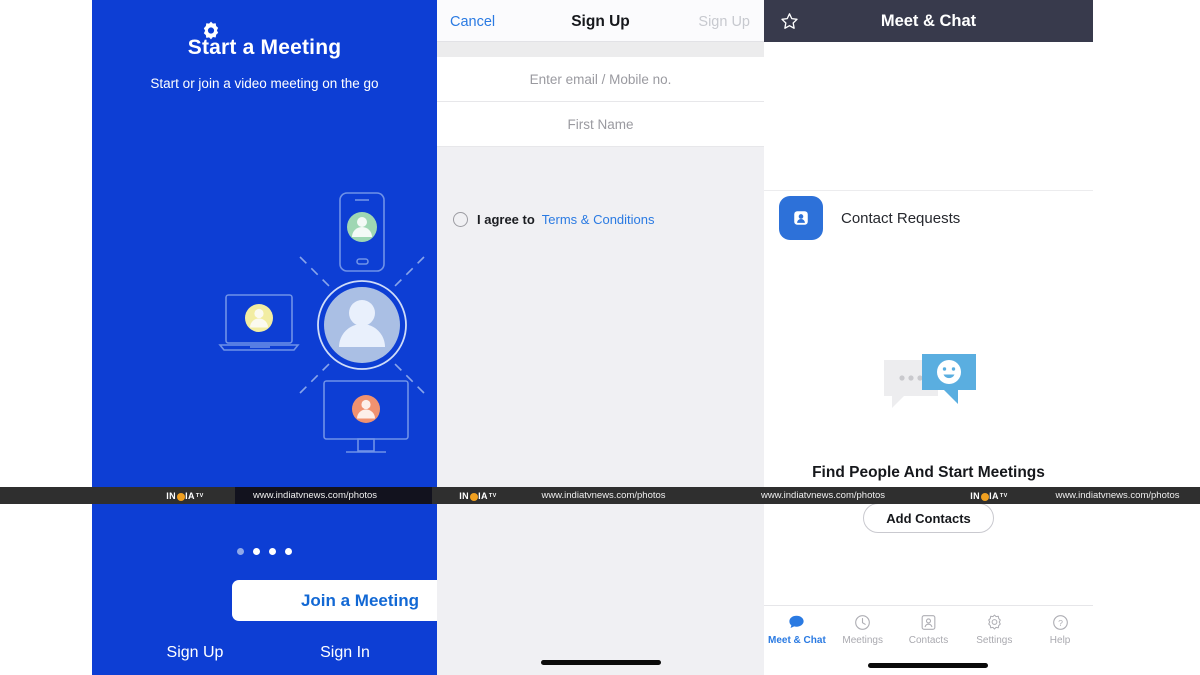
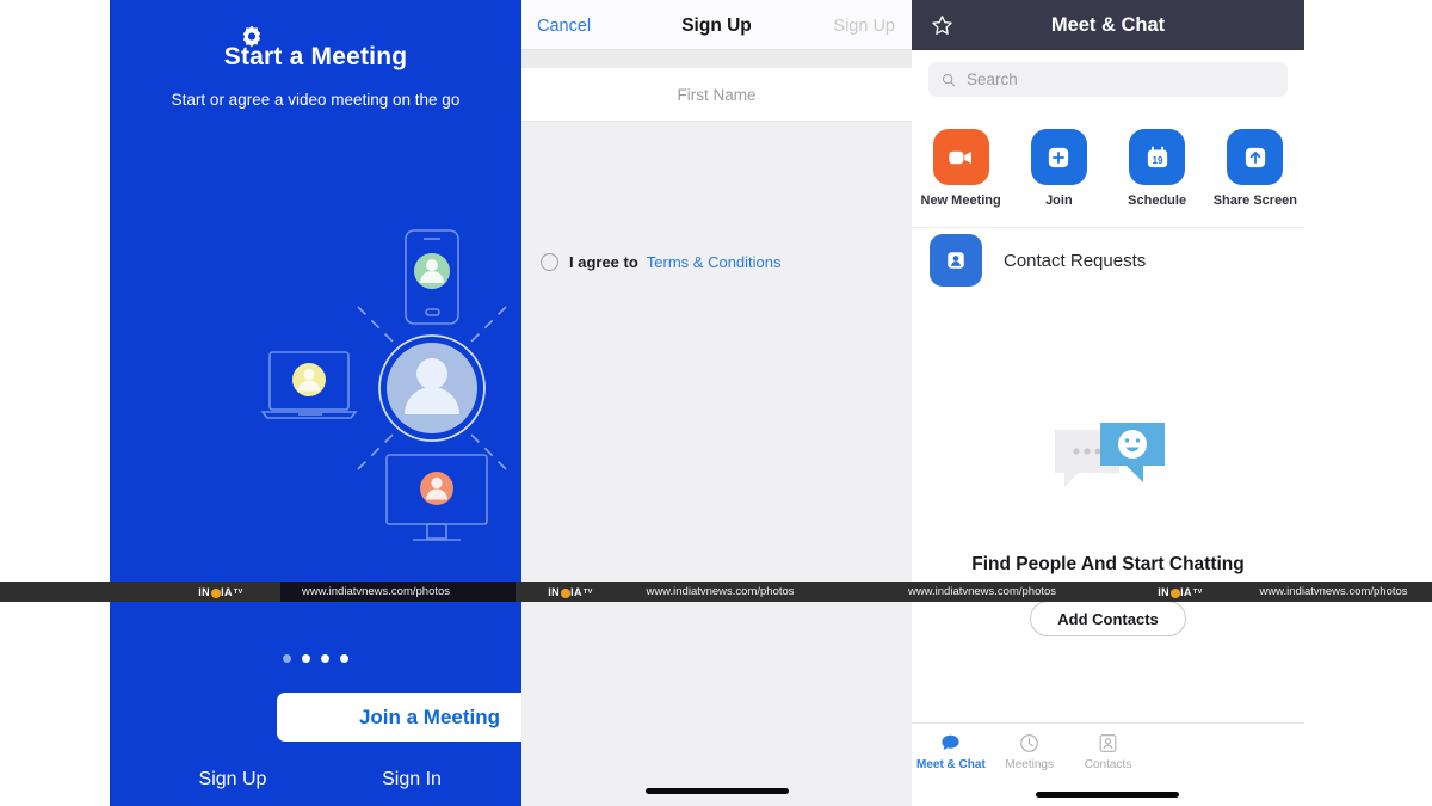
  Start a Meeting
- Start or join a video meeting on the go
+ Start or agree a video meeting on the go
  Join a Meeting
  Sign Up
  Sign In
  Cancel
  Sign Up
  Sign Up
- Enter email / Mobile no.
  First Name
  I agree to
  Terms & Conditions
  Meet & Chat
+ Search
+ New Meeting
+ Join
+ 19
+ Schedule
+ Share Screen
  Contact Requests
- Find People And Start Meetings
+ Find People And Start Chatting
  Add Contacts
  Meet & Chat
  Meetings
  Contacts
- Settings
- ?
- Help
  IN
  IA
  www.indiatvnews.com/photos
  IN
  IA
  www.indiatvnews.com/photos
  www.indiatvnews.com/photos
  IN
  IA
  www.indiatvnews.com/photos
